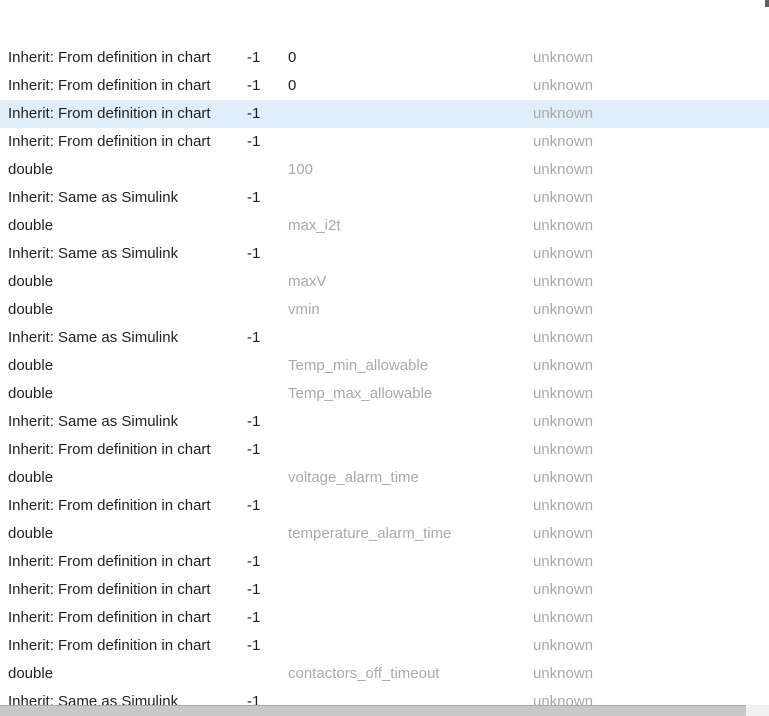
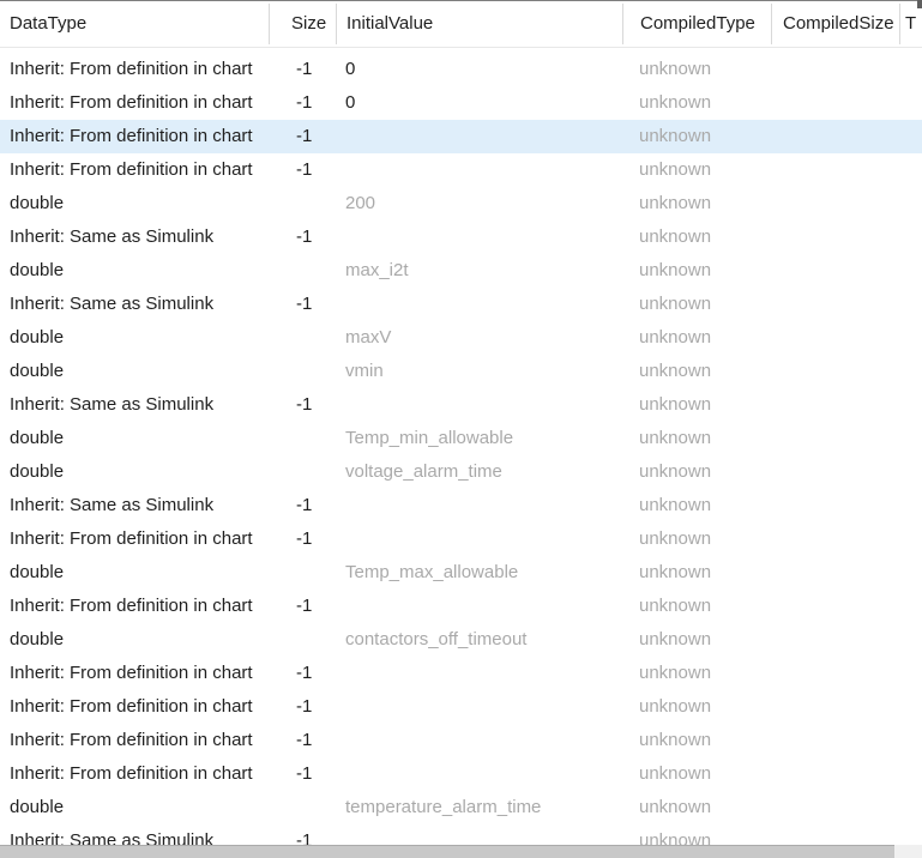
+ DataType
+ Size
+ InitialValue
+ CompiledType
+ CompiledSize
+ T
  Inherit: From definition in chart
  -1
  0
  unknown
  Inherit: From definition in chart
  -1
  0
  unknown
  Inherit: From definition in chart
  -1
  unknown
  Inherit: From definition in chart
  -1
  unknown
  double
- 100
+ 200
  unknown
  Inherit: Same as Simulink
  -1
  unknown
  double
  max_i2t
  unknown
  Inherit: Same as Simulink
  -1
  unknown
  double
  maxV
  unknown
  double
  vmin
  unknown
  Inherit: Same as Simulink
  -1
  unknown
  double
  Temp_min_allowable
  unknown
  double
- Temp_max_allowable
+ voltage_alarm_time
  unknown
  Inherit: Same as Simulink
  -1
  unknown
  Inherit: From definition in chart
  -1
  unknown
  double
- voltage_alarm_time
+ Temp_max_allowable
  unknown
  Inherit: From definition in chart
  -1
  unknown
  double
- temperature_alarm_time
+ contactors_off_timeout
  unknown
  Inherit: From definition in chart
  -1
  unknown
  Inherit: From definition in chart
  -1
  unknown
  Inherit: From definition in chart
  -1
  unknown
  Inherit: From definition in chart
  -1
  unknown
  double
- contactors_off_timeout
+ temperature_alarm_time
  unknown
  Inherit: Same as Simulink
  -1
  unknown
